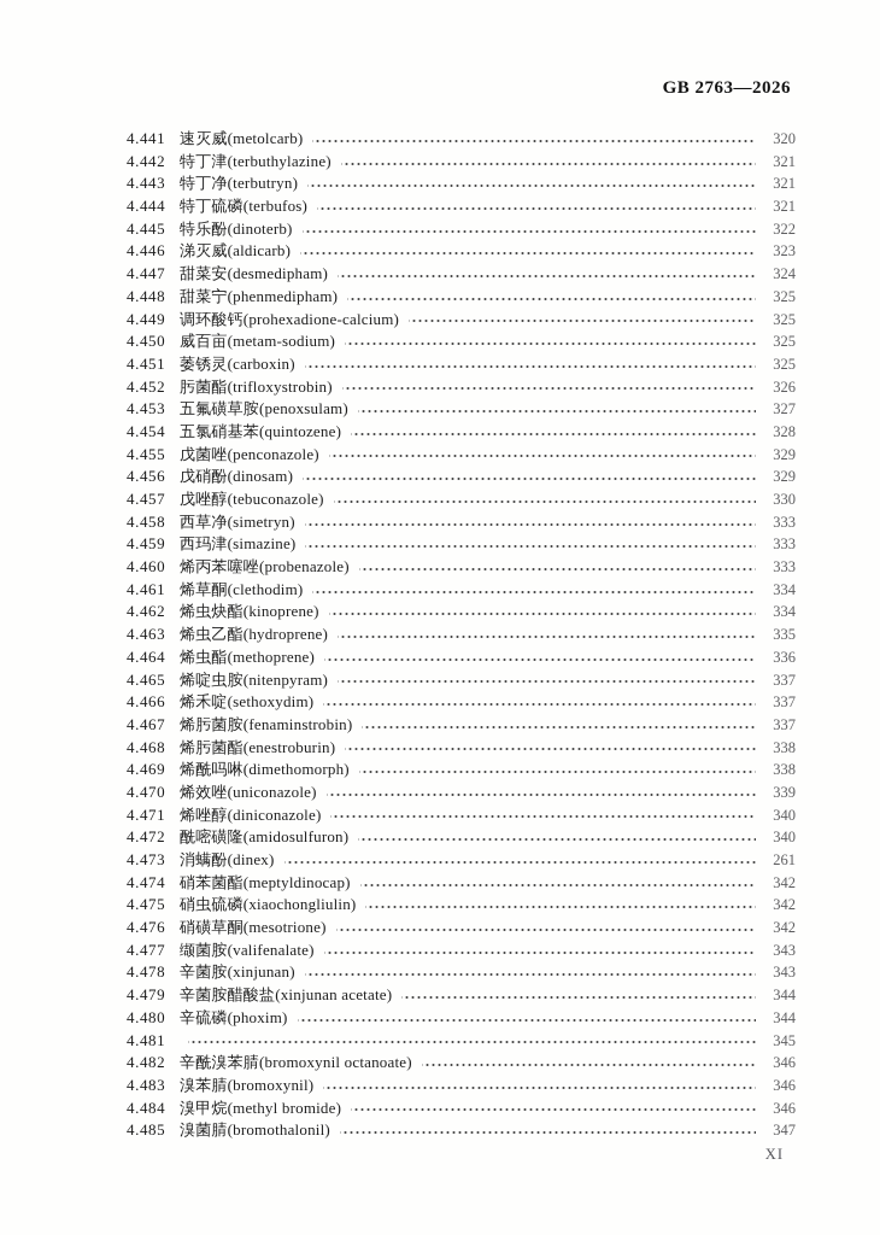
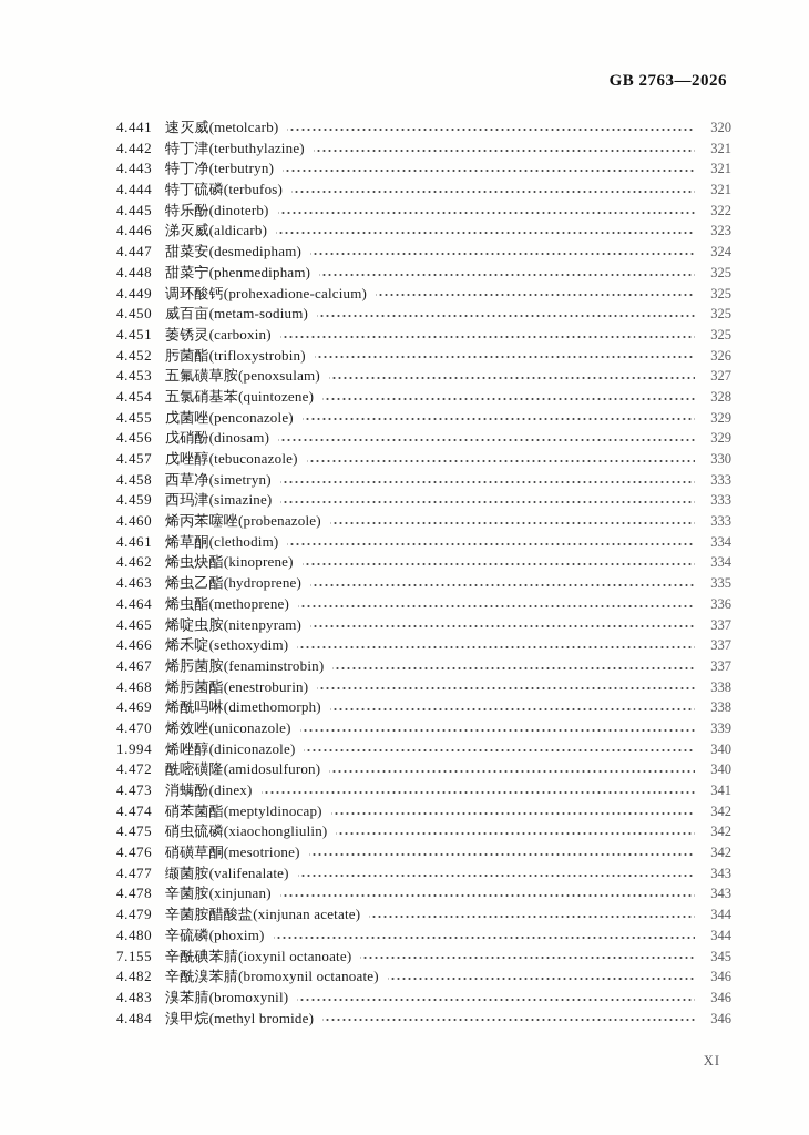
  GB 2763—2026
  4.441
  速灭威(metolcarb)
  320
  4.442
  特丁津(terbuthylazine)
  321
  4.443
  特丁净(terbutryn)
  321
  4.444
  特丁硫磷(terbufos)
  321
  4.445
  特乐酚(dinoterb)
  322
  4.446
  涕灭威(aldicarb)
  323
  4.447
  甜菜安(desmedipham)
  324
  4.448
  甜菜宁(phenmedipham)
  325
  4.449
  调环酸钙(prohexadione-calcium)
  325
  4.450
  威百亩(metam-sodium)
  325
  4.451
  萎锈灵(carboxin)
  325
  4.452
  肟菌酯(trifloxystrobin)
  326
  4.453
  五氟磺草胺(penoxsulam)
  327
  4.454
  五氯硝基苯(quintozene)
  328
  4.455
  戊菌唑(penconazole)
  329
  4.456
  戊硝酚(dinosam)
  329
  4.457
  戊唑醇(tebuconazole)
  330
  4.458
  西草净(simetryn)
  333
  4.459
  西玛津(simazine)
  333
  4.460
  烯丙苯噻唑(probenazole)
  333
  4.461
  烯草酮(clethodim)
  334
  4.462
  烯虫炔酯(kinoprene)
  334
  4.463
  烯虫乙酯(hydroprene)
  335
  4.464
  烯虫酯(methoprene)
  336
  4.465
  烯啶虫胺(nitenpyram)
  337
  4.466
  烯禾啶(sethoxydim)
  337
  4.467
  烯肟菌胺(fenaminstrobin)
  337
  4.468
  烯肟菌酯(enestroburin)
  338
  4.469
  烯酰吗啉(dimethomorph)
  338
  4.470
  烯效唑(uniconazole)
  339
- 4.471
+ 1.994
  烯唑醇(diniconazole)
  340
  4.472
  酰嘧磺隆(amidosulfuron)
  340
  4.473
  消螨酚(dinex)
- 261
+ 341
  4.474
  硝苯菌酯(meptyldinocap)
  342
  4.475
  硝虫硫磷(xiaochongliulin)
  342
  4.476
  硝磺草酮(mesotrione)
  342
  4.477
  缬菌胺(valifenalate)
  343
  4.478
  辛菌胺(xinjunan)
  343
  4.479
  辛菌胺醋酸盐(xinjunan acetate)
  344
  4.480
  辛硫磷(phoxim)
  344
- 4.481
+ 7.155
+ 辛酰碘苯腈(ioxynil octanoate)
  345
  4.482
  辛酰溴苯腈(bromoxynil octanoate)
  346
  4.483
  溴苯腈(bromoxynil)
  346
  4.484
  溴甲烷(methyl bromide)
  346
- 4.485
- 溴菌腈(bromothalonil)
- 347
  XI
